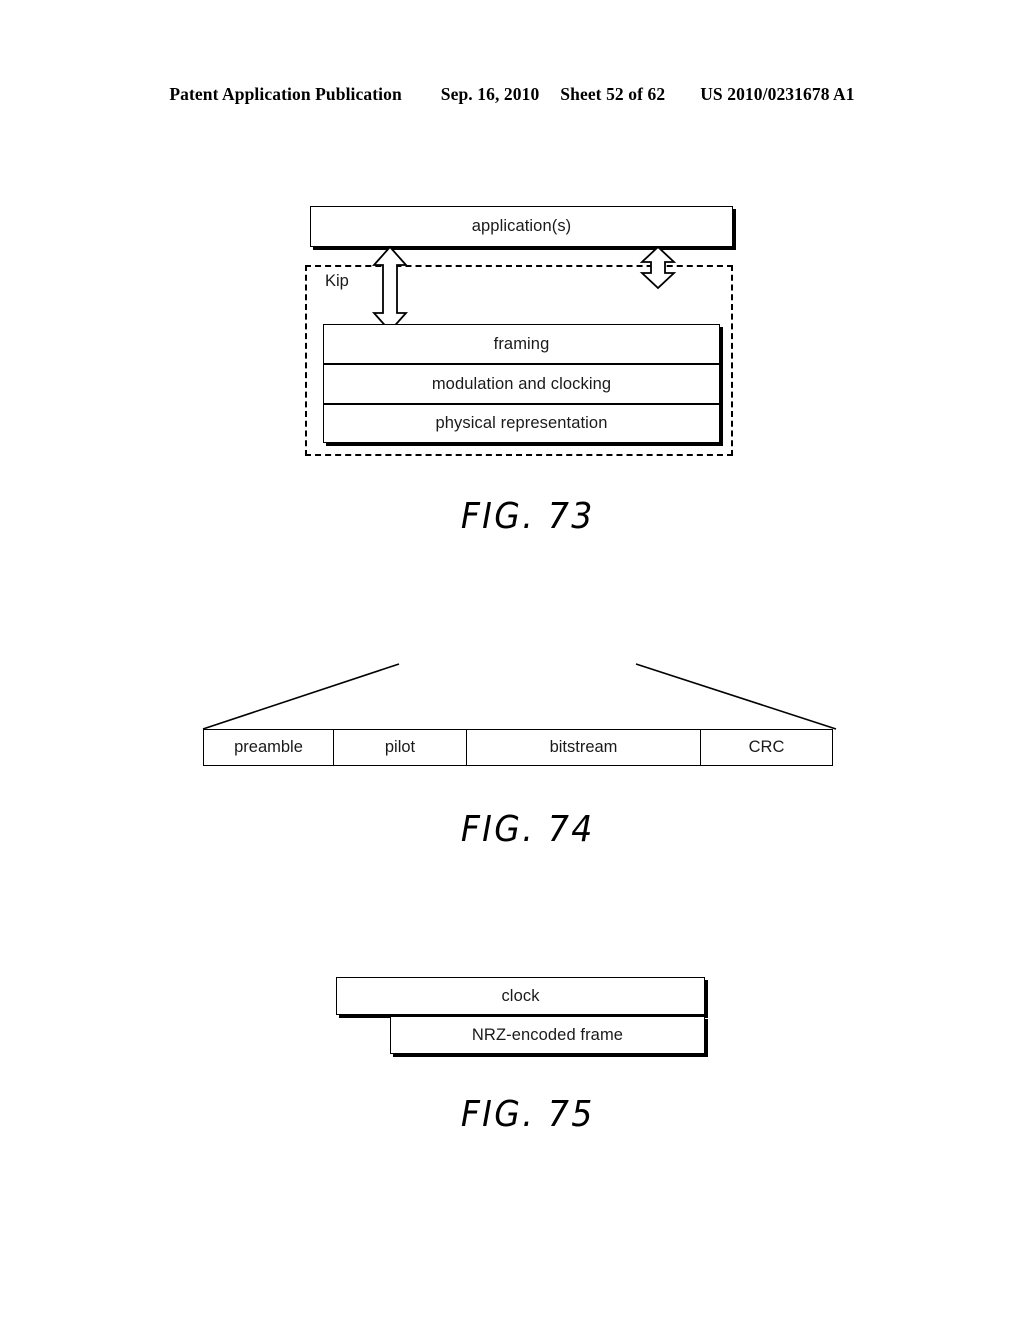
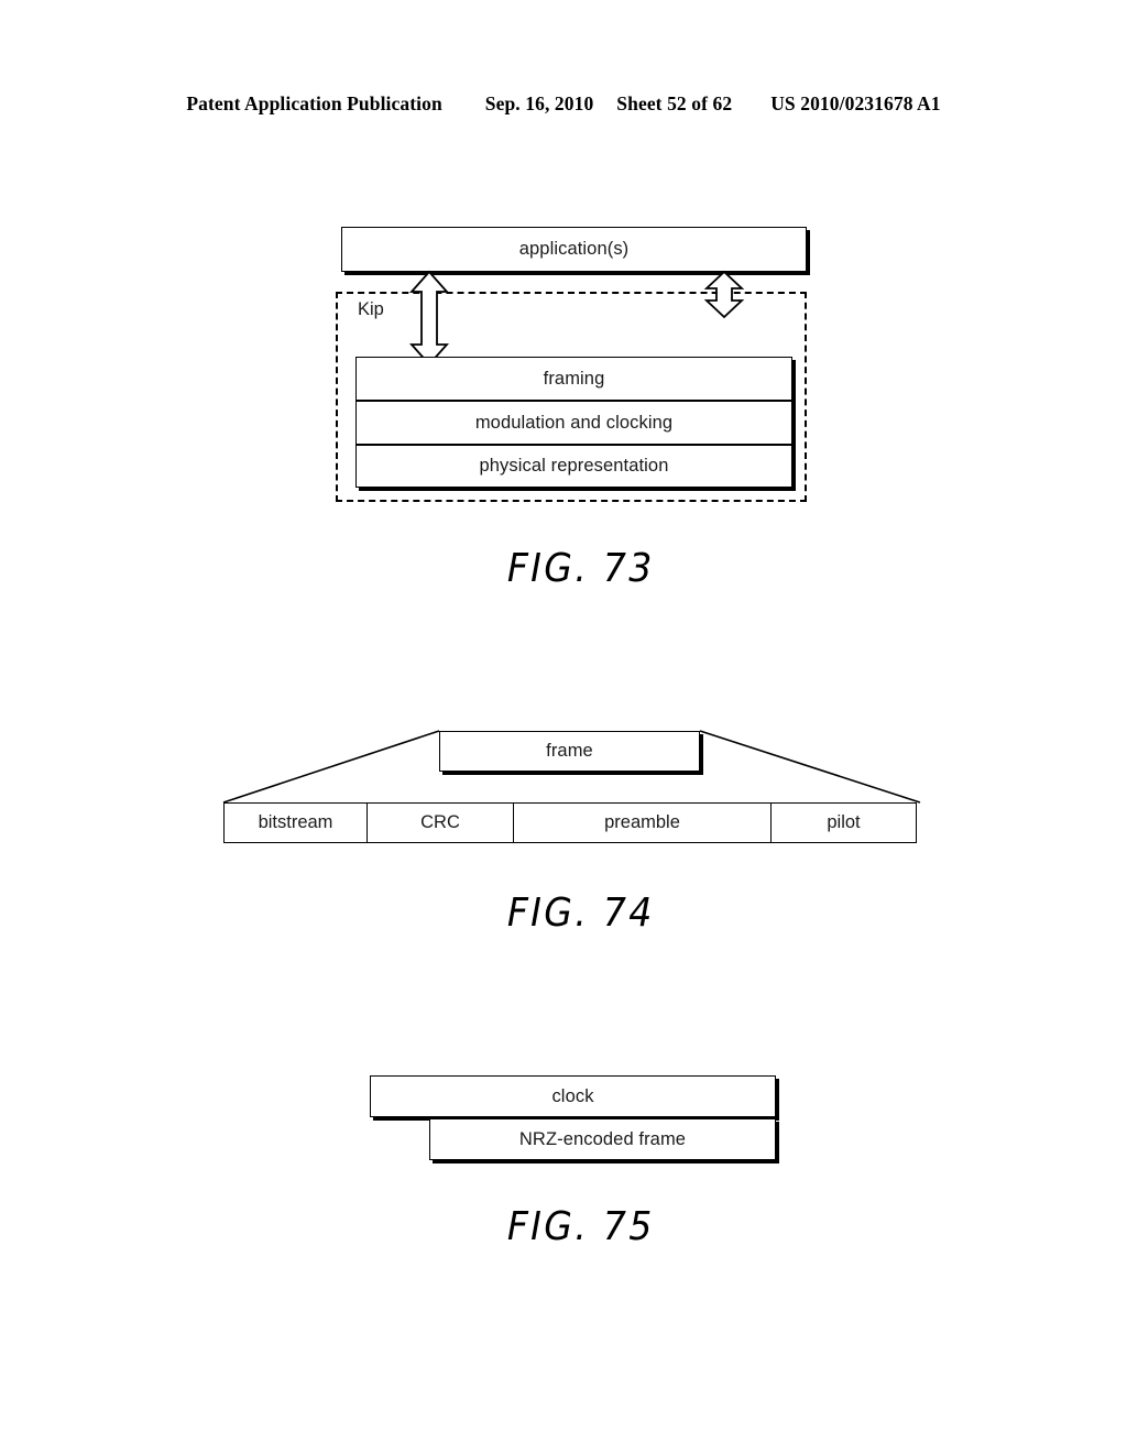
  Patent Application Publication Sep. 16, 2010 Sheet 52 of 62 US 2010/0231678 A1
  application(s)
  Kip
  framing
  modulation and clocking
  physical representation
  FIG. 73
+ frame
- preamble
+ bitstream
- pilot
+ CRC
- bitstream
+ preamble
- CRC
+ pilot
  FIG. 74
  clock
  NRZ-encoded frame
  FIG. 75
